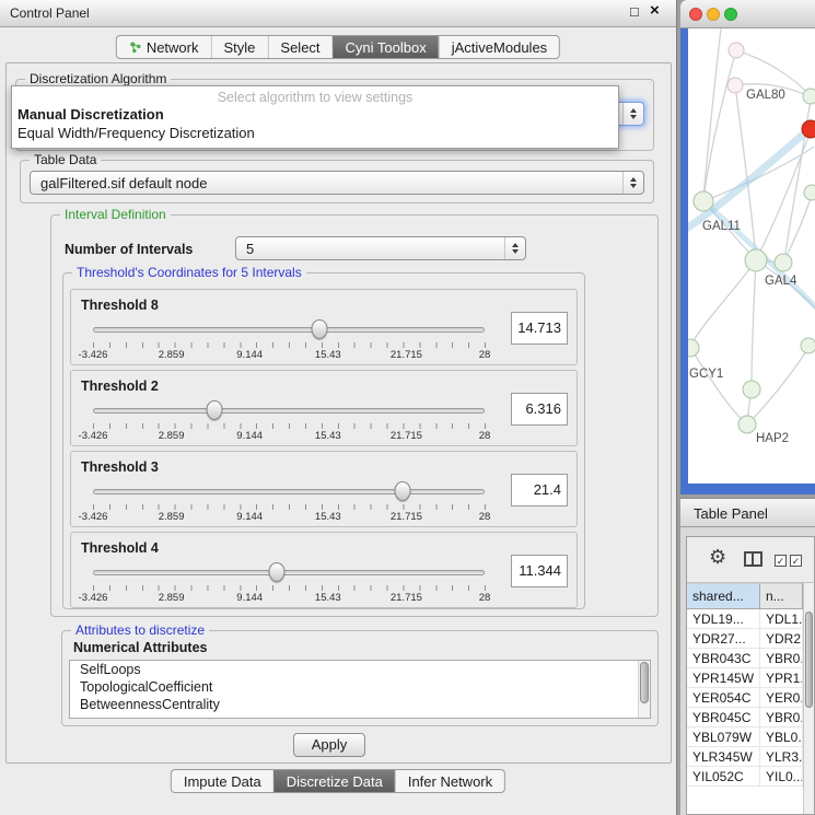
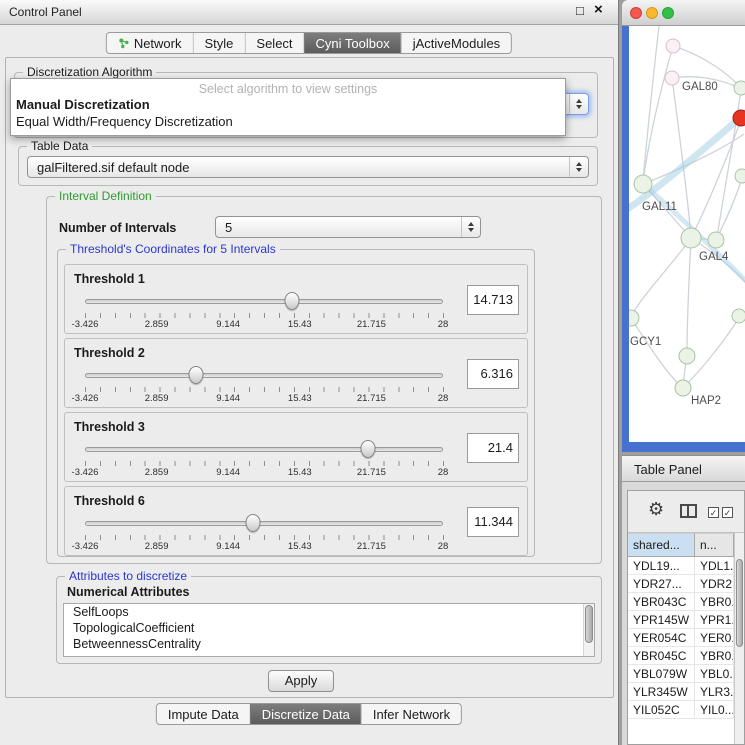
  Control Panel
  □
  ×
  Network
  Style
  Select
  Cyni Toolbox
  jActiveModules
  Discretization Algorithm
  Select algorithm to view settings
  Manual Discretization
  Equal Width/Frequency Discretization
  Table Data
  galFiltered.sif default node
  Interval Definition
  Number of Intervals
  5
  Threshold's Coordinates for 5 Intervals
- Threshold 8
+ Threshold 1
  -3.426
  2.859
  9.144
  15.43
  21.715
  28
  14.713
  Threshold 2
  -3.426
  2.859
  9.144
  15.43
  21.715
  28
  6.316
  Threshold 3
  -3.426
  2.859
  9.144
  15.43
  21.715
  28
  21.4
- Threshold 4
+ Threshold 6
  -3.426
  2.859
  9.144
  15.43
  21.715
  28
  11.344
  Attributes to discretize
  Numerical Attributes
  SelfLoops
  TopologicalCoefficient
  BetweennessCentrality
  Apply
  Impute Data
  Discretize Data
  Infer Network
  GAL80
  GAL11
  GAL4
  GCY1
  HAP2
  Table Panel
  ⚙
  ✓
  ✓
  shared...
  n...
  YDL19...
  YDL1.
  YDR27...
  YBR043C
  YPR145W
  YER054C
  YBR045C
  YBL079W
  YBL0.
  YLR345W
  YLR3.
  YIL052C
  YIL0..
